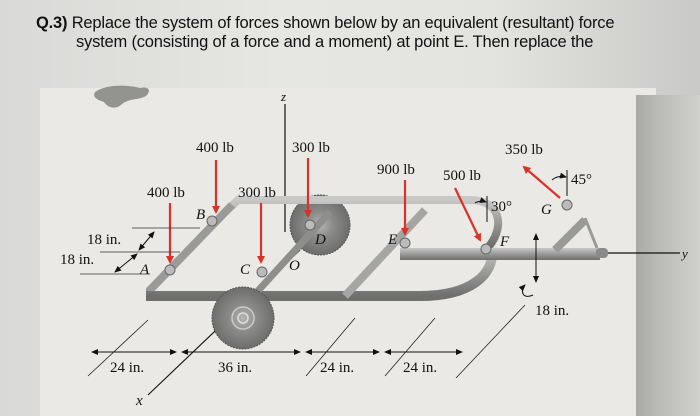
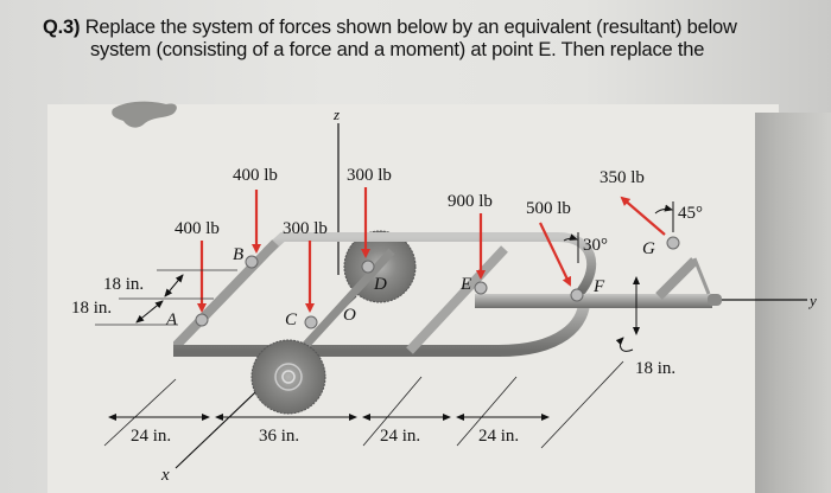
- Q.3) Replace the system of forces shown below by an equivalent (resultant) force
+ Q.3) Replace the system of forces shown below by an equivalent (resultant) below
  system (consisting of a force and a moment) at point E. Then replace the
  z
  y
  x
  A
  B
  C
  D
  E
  F
  G
  O
  400 lb
  400 lb
  300 lb
  300 lb
  900 lb
  500 lb
  30°
  350 lb
  45°
  18 in.
  18 in.
  24 in.
  36 in.
  24 in.
  24 in.
  18 in.
